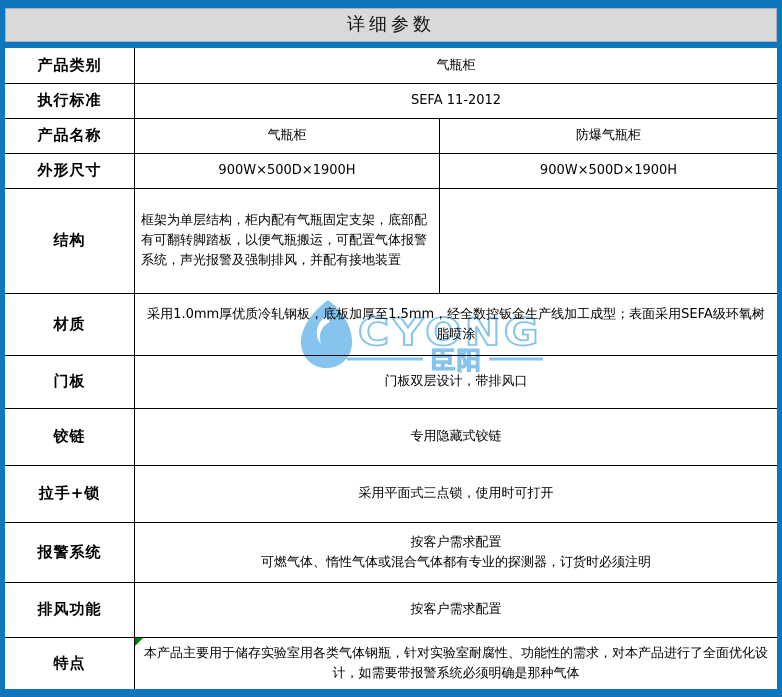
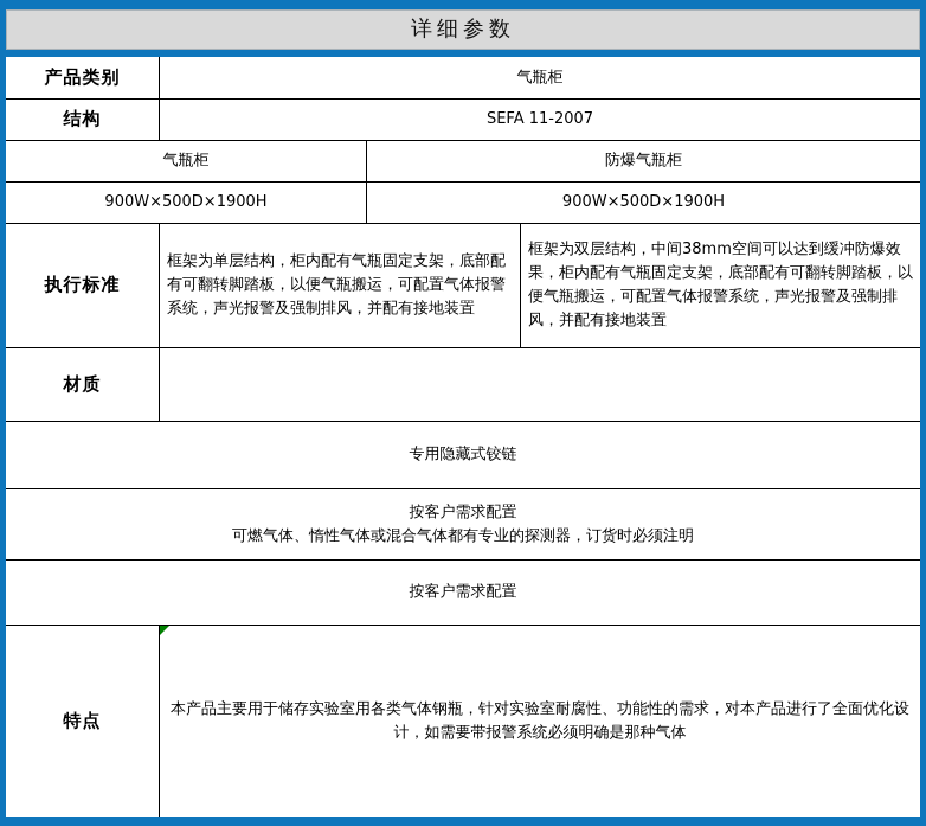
  详细参数
- CYONG
- 臣阳
  产品类别
  气瓶柜
- 执行标准
+ 结构
- SEFA 11-2012
+ SEFA 11-2007
- 产品名称
  气瓶柜
  防爆气瓶柜
- 外形尺寸
  900W×500D×1900H
  900W×500D×1900H
- 结构
+ 执行标准
  框架为单层结构，柜内配有气瓶固定支架，底部配有可翻转脚踏板，以便气瓶搬运，可配置气体报警系统，声光报警及强制排风，并配有接地装置
+ 框架为双层结构，中间38mm空间可以达到缓冲防爆效果，柜内配有气瓶固定支架，底部配有可翻转脚踏板，以便气瓶搬运，可配置气体报警系统，声光报警及强制排风，并配有接地装置
  材质
- 采用1.0mm厚优质冷轧钢板，底板加厚至1.5mm，经全数控钣金生产线加工成型；表面采用SEFA级环氧树脂喷涂
- 门板
- 门板双层设计，带排风口
- 铰链
  专用隐藏式铰链
- 拉手+锁
- 采用平面式三点锁，使用时可打开
- 报警系统
  按客户需求配置
  可燃气体、惰性气体或混合气体都有专业的探测器，订货时必须注明
- 排风功能
  按客户需求配置
  特点
  本产品主要用于储存实验室用各类气体钢瓶，针对实验室耐腐性、功能性的需求，对本产品进行了全面优化设计，如需要带报警系统必须明确是那种气体
